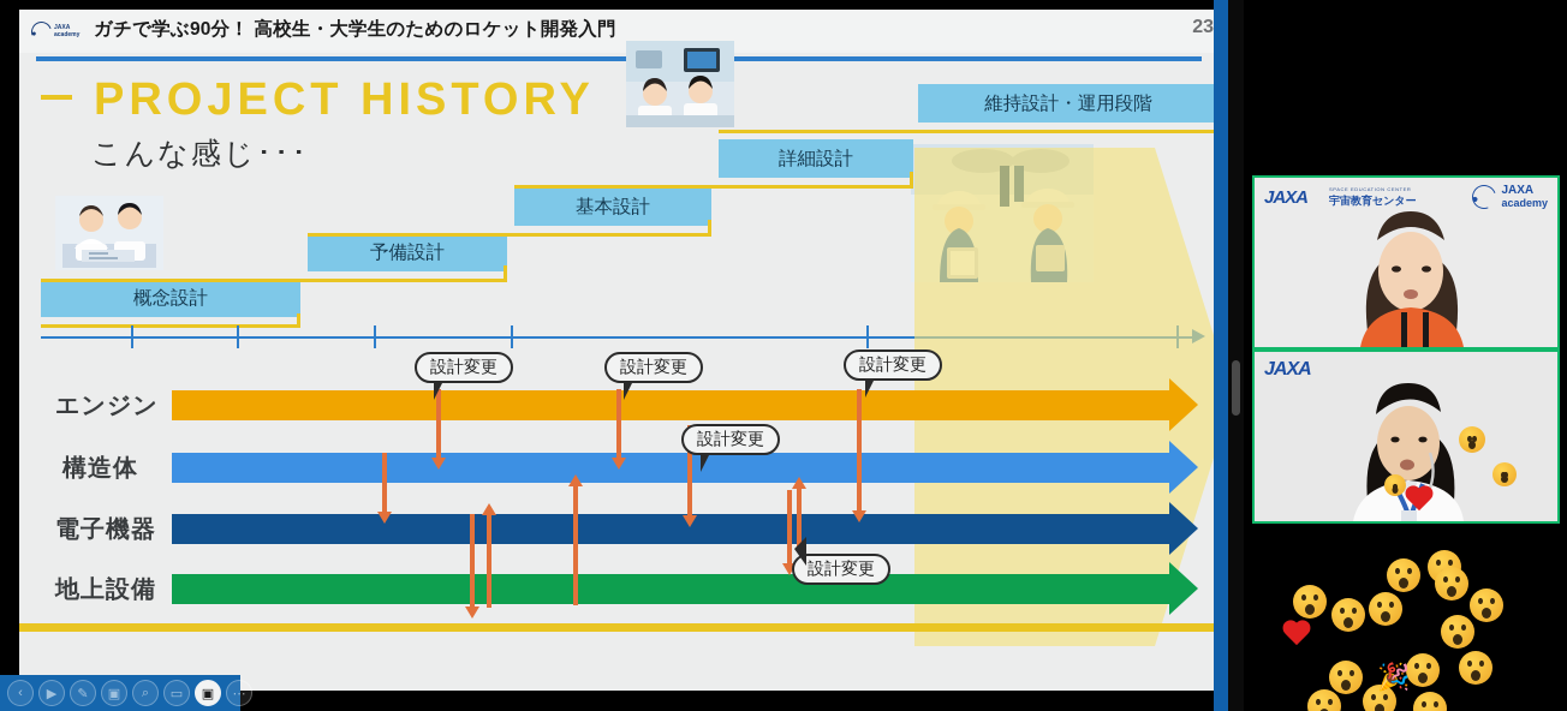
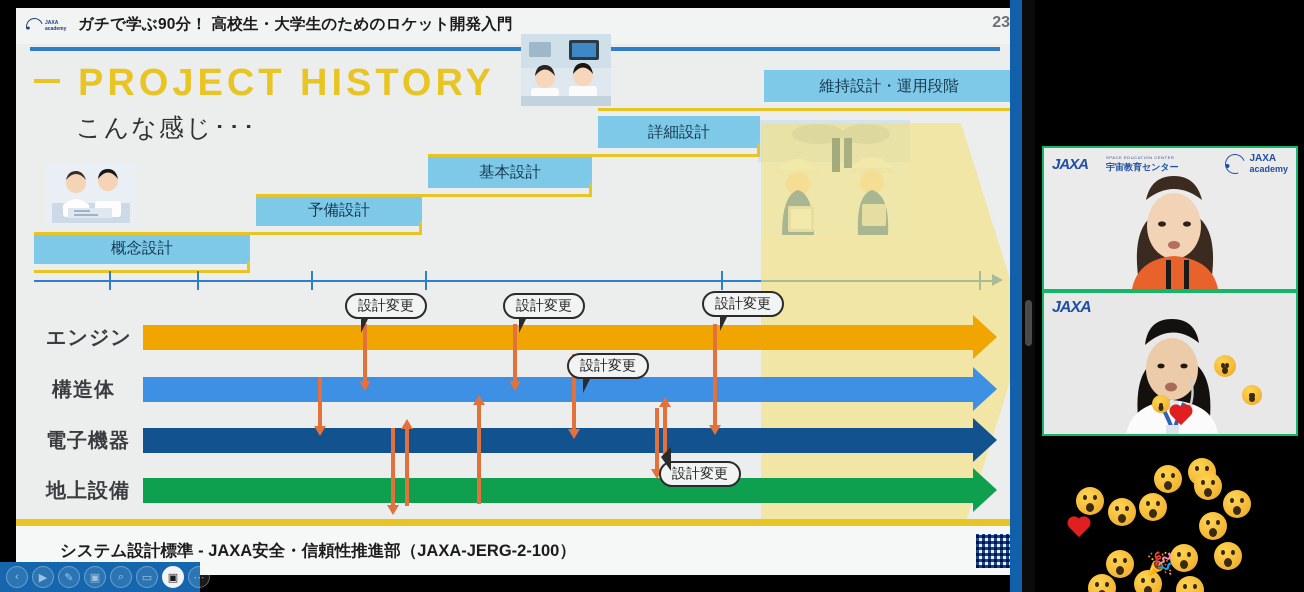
  ガチで学ぶ90分！ 高校生・大学生のためのロケット開発入門
  23
  PROJECT HISTORY
  こんな感じ･･･
  概念設計
  予備設計
  基本設計
  詳細設計
  維持設計・運用段階
  エンジン
  構造体
  電子機器
  地上設備
  設計変更
  設計変更
  設計変更
  設計変更
  設計変更
+ システム設計標準 - JAXA安全・信頼性推進部（JAXA-JERG-2-100）
  JAXA
  宇宙教育センター
  JAXA
  academy
  JAXA
  🎉
  ‹
  ▶
  ✎
  ▣
  ⌕
  ▭
  ▣
  ⋯
